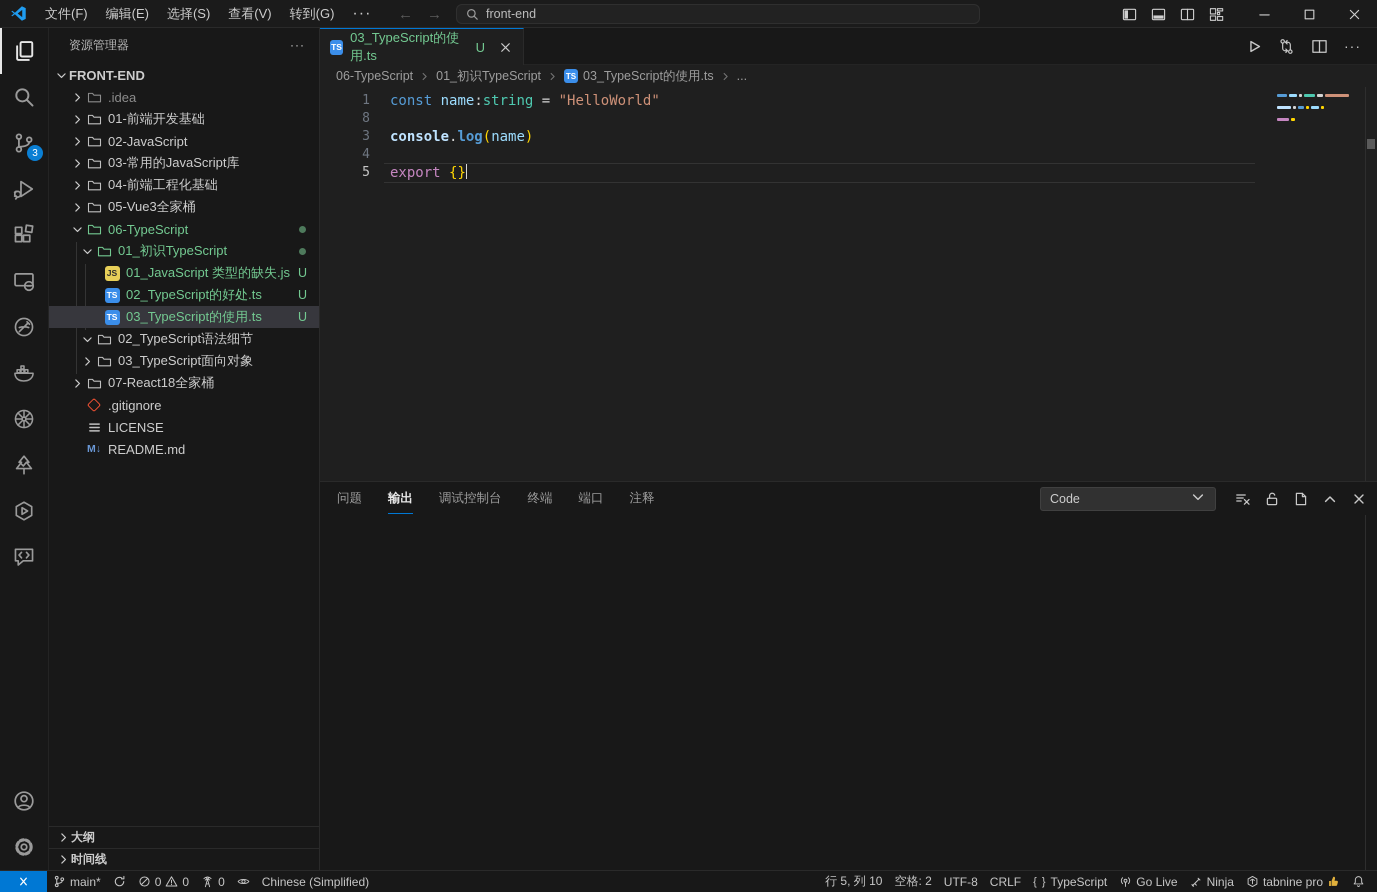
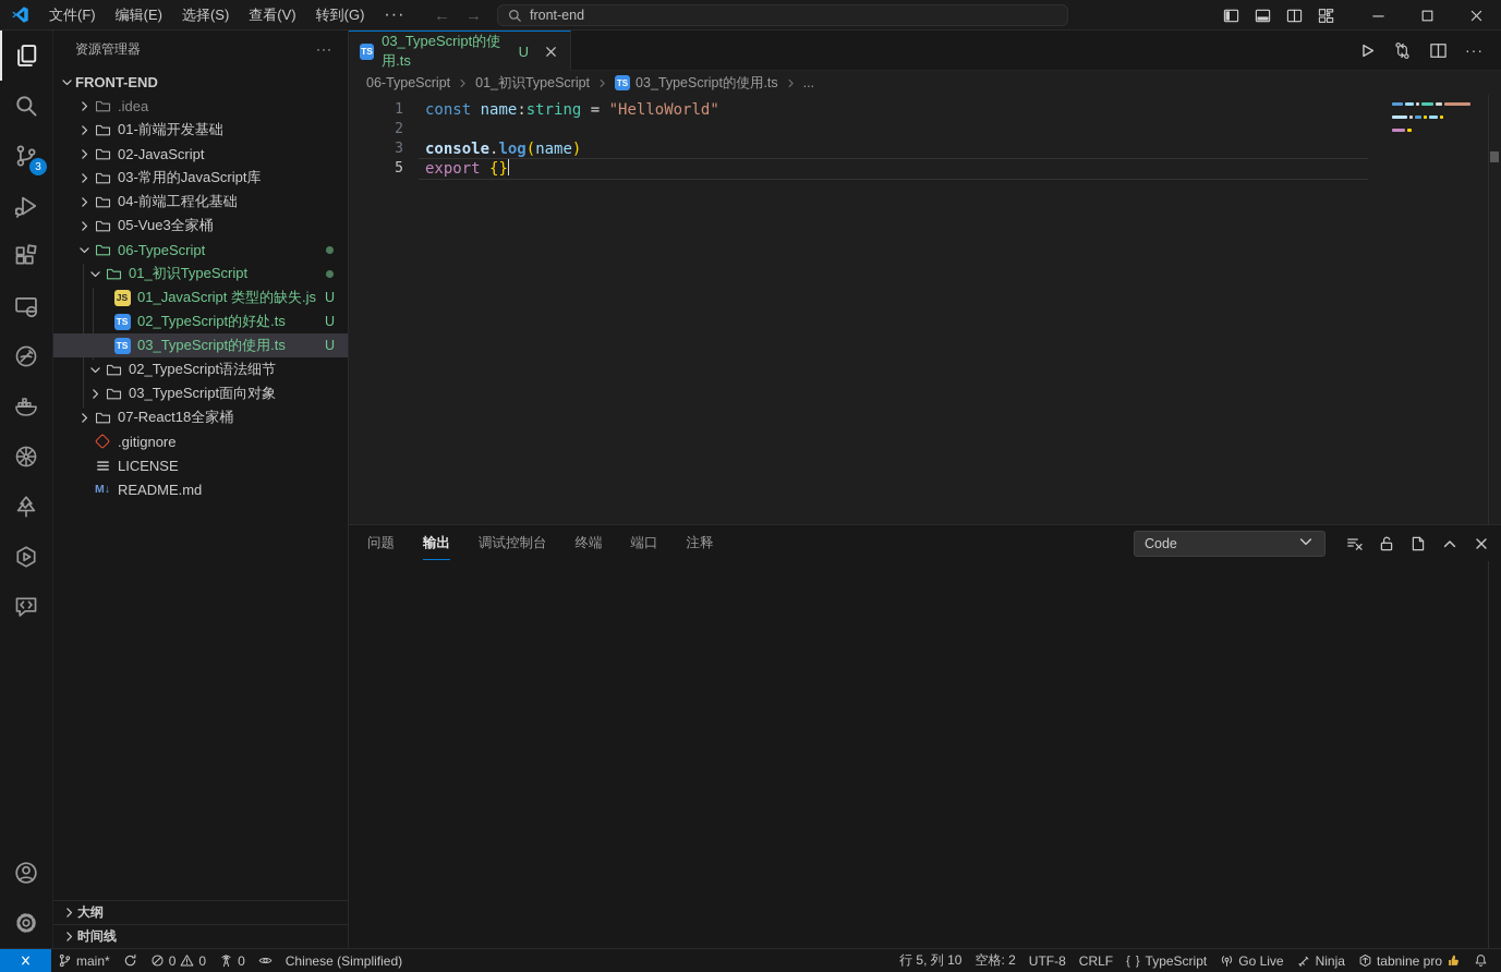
  文件(F)
  编辑(E)
  选择(S)
  查看(V)
  转到(G)
  ···
  ←
  →
  front-end
  3
  资源管理器
  ···
  FRONT-END
  .idea
  01-前端开发基础
  02-JavaScript
  03-常用的JavaScript库
  04-前端工程化基础
  05-Vue3全家桶
  06-TypeScript
  01_初识TypeScript
  JS
  01_JavaScript 类型的缺失.js
  U
  TS
  02_TypeScript的好处.ts
  U
  TS
  03_TypeScript的使用.ts
  U
  02_TypeScript语法细节
  03_TypeScript面向对象
  07-React18全家桶
  .gitignore
  LICENSE
  M↓
  README.md
  大纲
  时间线
  TS
  03_TypeScript的使用.ts
  U
  ···
  06-TypeScript
  01_初识TypeScript
  TS
  03_TypeScript的使用.ts
  ...
  1
  const name:string = "HelloWorld"
- 8
+ 2
  3
  console.log(name)
- 4
  5
  export {}
  问题
  输出
  调试控制台
  终端
  端口
  注释
  Code
  main*
  0
  0
  0
  Chinese (Simplified)
  行 5, 列 10
  空格: 2
  UTF-8
  CRLF
  { }
  TypeScript
  Go Live
  Ninja
  tabnine pro
